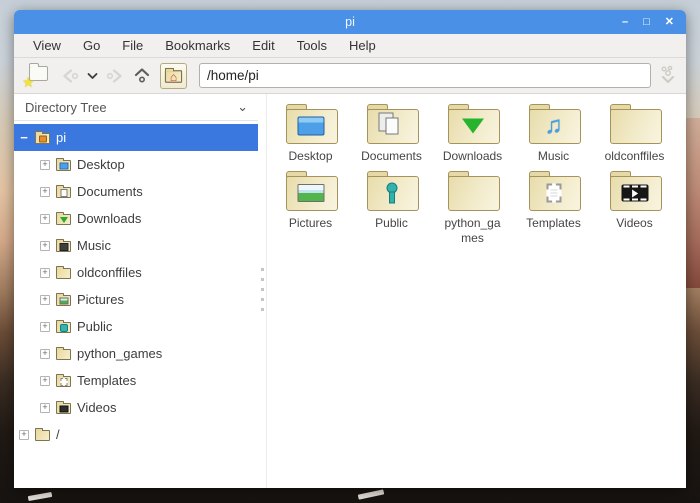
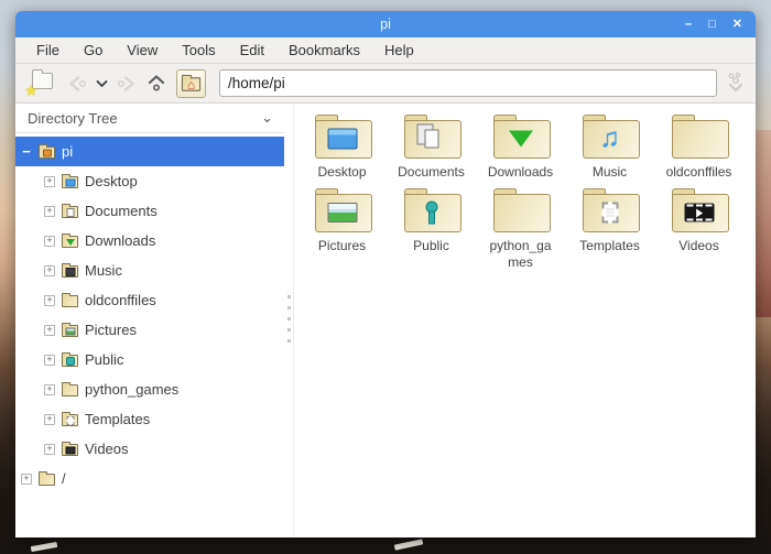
  pi
  –
  □
  ✕
- View
+ File
  Go
- File
+ View
- Bookmarks
+ Tools
  Edit
- Tools
+ Bookmarks
  Help
  ★
  ⌂
  /home/pi
  Directory Tree
  ⌄
  −
  pi
  +
  Desktop
  +
  Documents
  +
  Downloads
  +
  Music
  +
  oldconffiles
  +
  Pictures
  +
  Public
  +
  python_games
  +
  Templates
  +
  Videos
  +
  /
  Desktop
  Documents
  Downloads
  Music
  oldconffiles
  Pictures
  Public
  python_games
  Templates
  Videos
